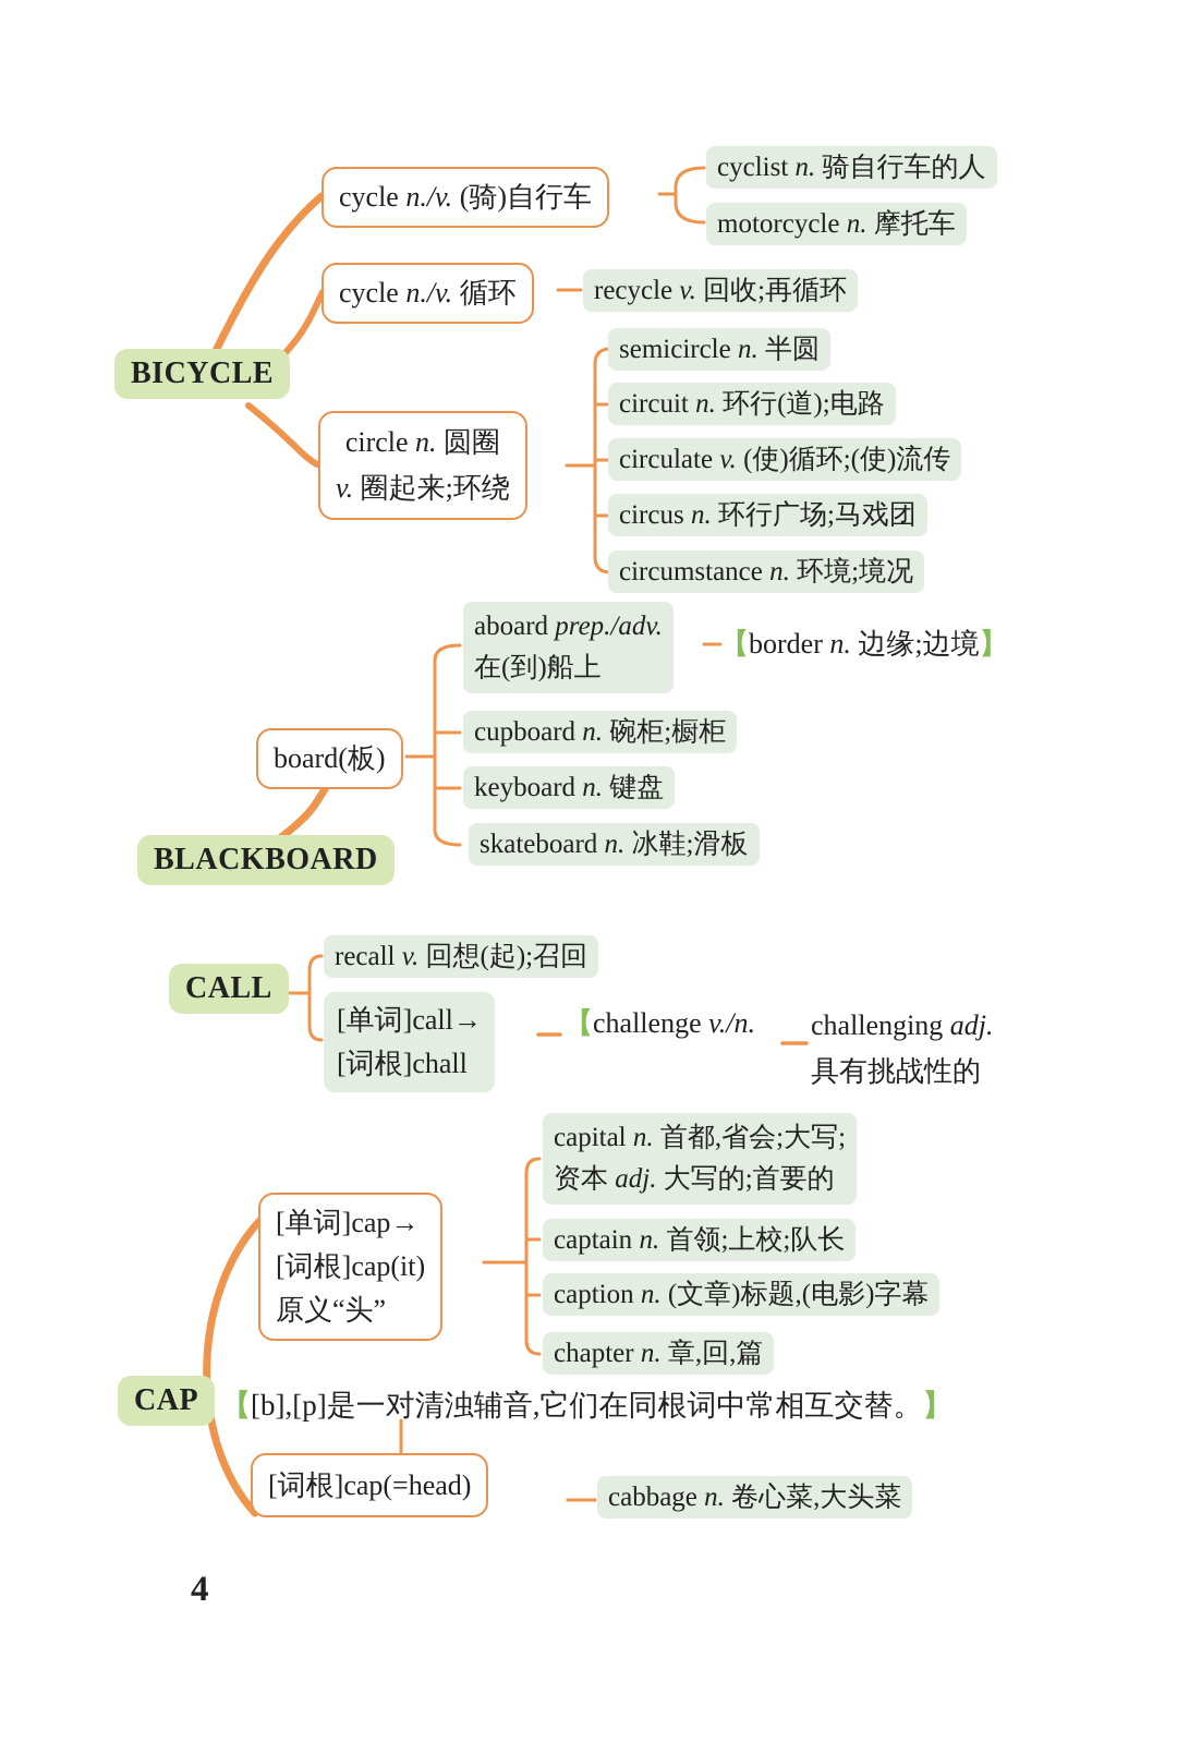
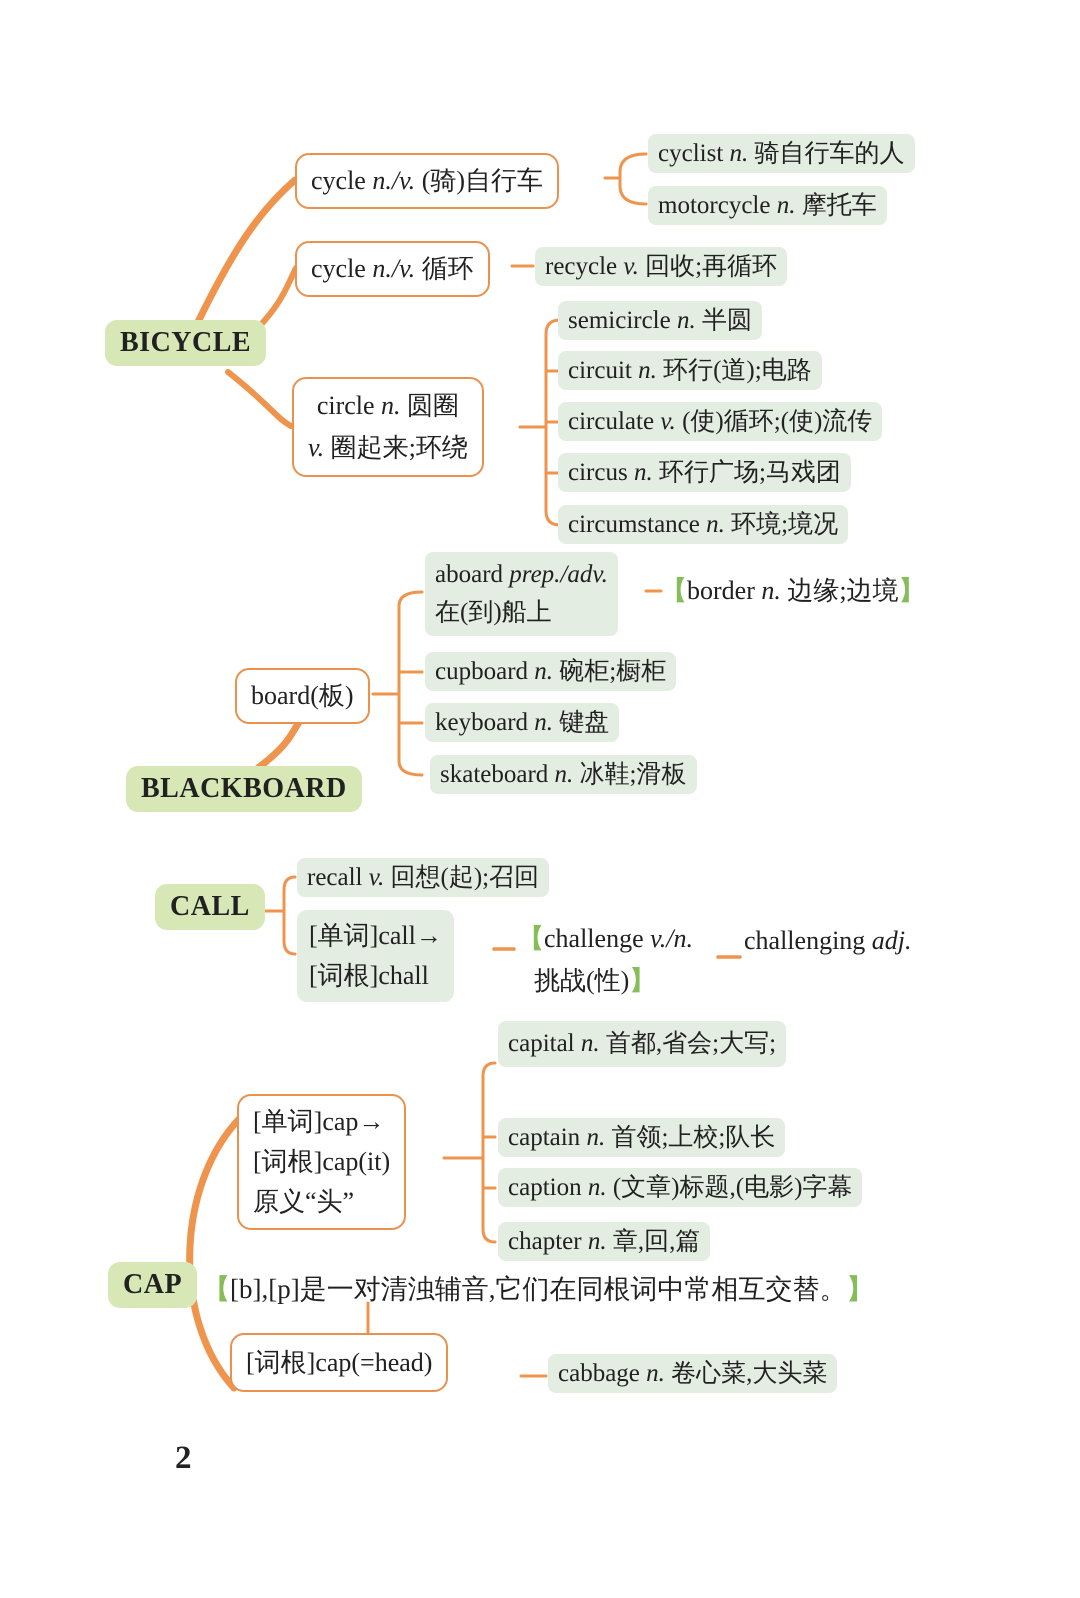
  BICYCLE
  cycle n./v. (骑)自行车
  cyclist n. 骑自行车的人
  motorcycle n. 摩托车
  cycle n./v. 循环
  recycle v. 回收;再循环
  circle n. 圆圈
  v. 圈起来;环绕
  semicircle n. 半圆
  circuit n. 环行(道);电路
  circulate v. (使)循环;(使)流传
  circus n. 环行广场;马戏团
  circumstance n. 环境;境况
  BLACKBOARD
  board(板)
  aboard prep./adv.
  在(到)船上
  【border n. 边缘;边境】
  cupboard n. 碗柜;橱柜
  keyboard n. 键盘
  skateboard n. 冰鞋;滑板
  CALL
  recall v. 回想(起);召回
  [单词]call→
  [词根]chall
  【challenge v./n.
+ 挑战(性)】
  challenging adj.
- 具有挑战性的
  CAP
  [单词]cap→
  [词根]cap(it)
  原义“头”
  capital n. 首都,省会;大写;
- 资本 adj. 大写的;首要的
  captain n. 首领;上校;队长
  caption n. (文章)标题,(电影)字幕
  chapter n. 章,回,篇
  【[b],[p]是一对清浊辅音,它们在同根词中常相互交替。】
  [词根]cap(=head)
  cabbage n. 卷心菜,大头菜
- 4
+ 2
